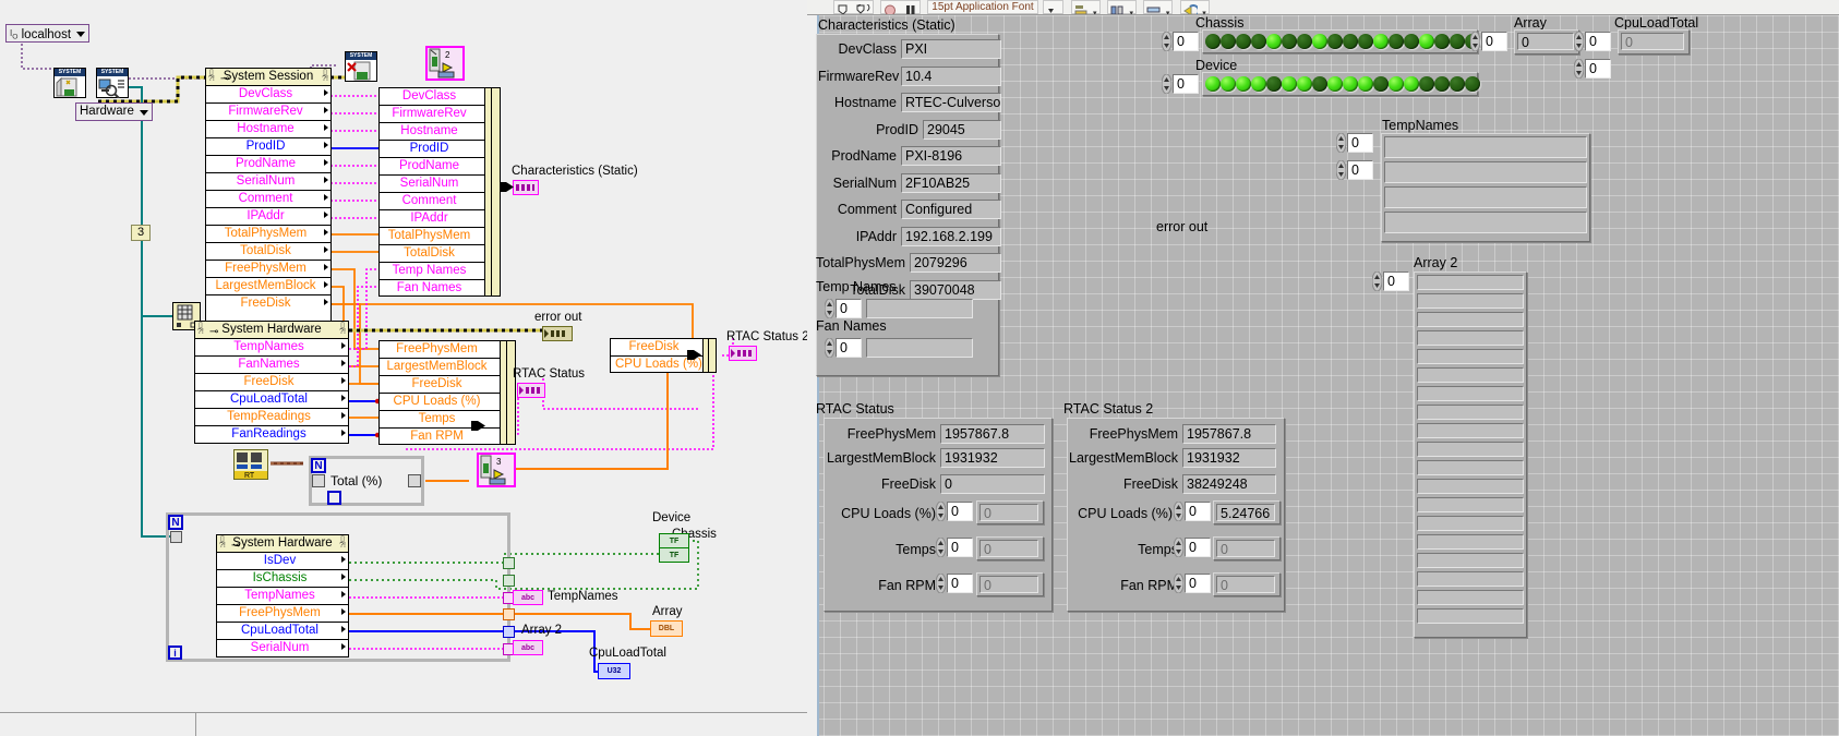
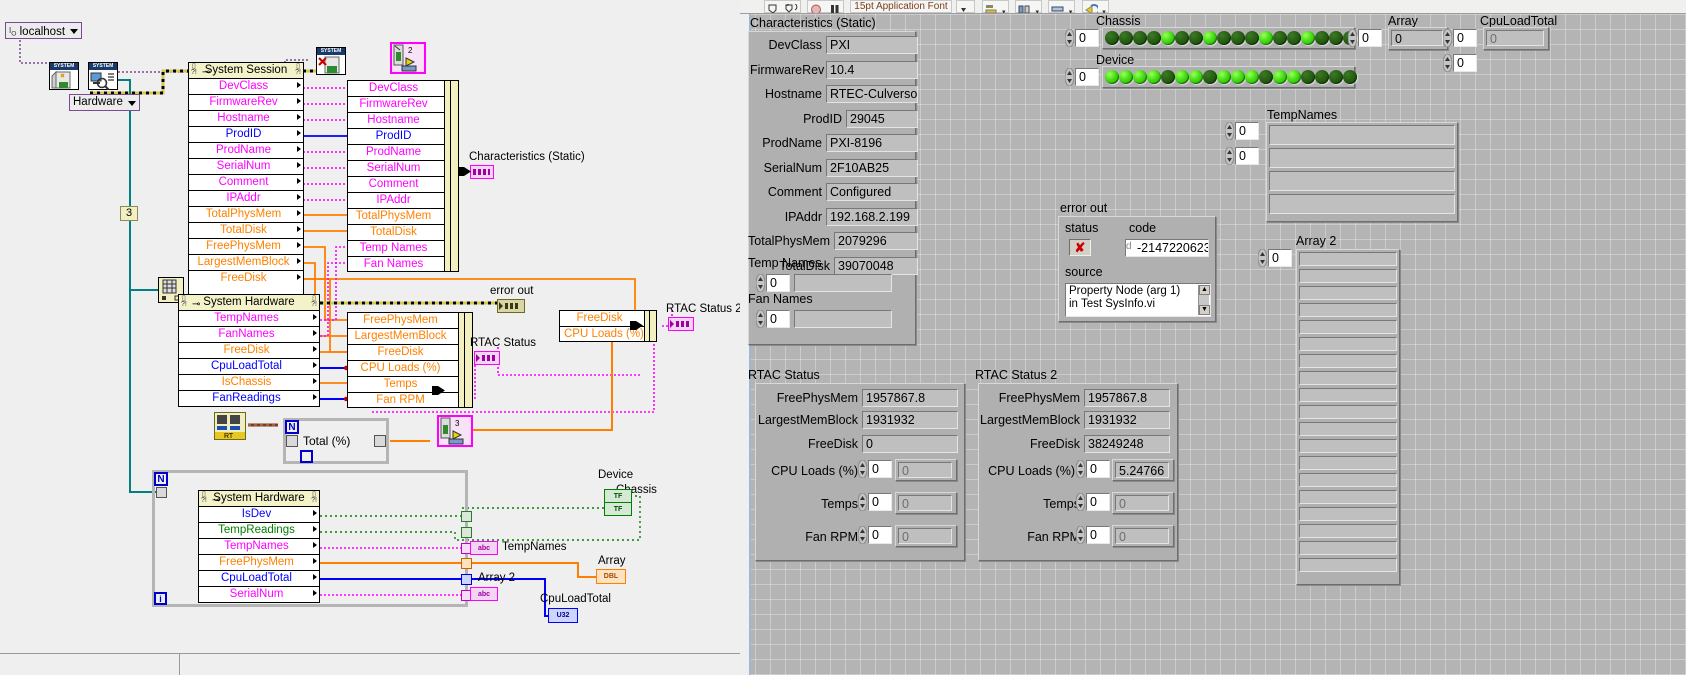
  I localhost
  Hardware
  2
  3
  ⊸
  System Session
  DevClass
  FirmwareRev
  Hostname
  ProdID
  ProdName
  SerialNum
  Comment
  IPAddr
  TotalPhysMem
  TotalDisk
  FreePhysMem
  LargestMemBlock
  FreeDisk
  Characteristics (Static)
  DevClass
  FirmwareRev
  Hostname
  ProdID
  ProdName
  SerialNum
  Comment
  IPAddr
  TotalPhysMem
  TotalDisk
  Temp Names
  Fan Names
  ⊸
  System Hardware
  TempNames
  FanNames
  FreeDisk
  CpuLoadTotal
- TempReadings
+ IsChassis
  FanReadings
  error out
  FreePhysMem
  LargestMemBlock
  FreeDisk
  CPU Loads (%)
  Temps
  Fan RPM
  RTAC Status
  FreeDisk
  CPU Loads (%)
  RTAC Status 2
  N
  Total (%)
  3
  N
  i
  ⊸
  System Hardware
  IsDev
- IsChassis
+ TempReadings
  TempNames
  FreePhysMem
  CpuLoadTotal
  SerialNum
  Device
  assis
  TempNames
  Array
  Array 2
  CpuLoadTotal
  15pt Application Font
  Characteristics (Static)
  DevClass
  PXI
  FirmwareRev
  10.4
  Hostname
  RTEC-Culverso
  ProdID
  29045
  ProdName
  PXI-8196
  SerialNum
  2F10AB25
  Comment
  Configured
  IPAddr
  192.168.2.199
  TotalPhysMem
  2079296
  TotalDisk
  39070048
  Temp Names
  0
  Fan Names
  0
  Chassis
  0
  Device
  0
  Array
  0
  0
  CpuLoadTotal
  0
  0
  0
  TempNames
  0
  0
  error out
+ status
+ code
+ ✘
+ -2147220623
+ d
+ source
+ Property Node (arg 1)
+ in Test SysInfo.vi
  Array 2
  0
  RTAC Status
  FreePhysMem
  1957867.8
  LargestMemBlock
  1931932
  FreeDisk
  0
  CPU Loads (%)
  0
  0
  Temps
  0
  0
  Fan RPM
  0
  0
  RTAC Status 2
  FreePhysMem
  1957867.8
  LargestMemBlock
  1931932
  FreeDisk
  38249248
  CPU Loads (%)
  0
  5.24766
  Temp
  0
  0
  Fan RPM
  0
  0
